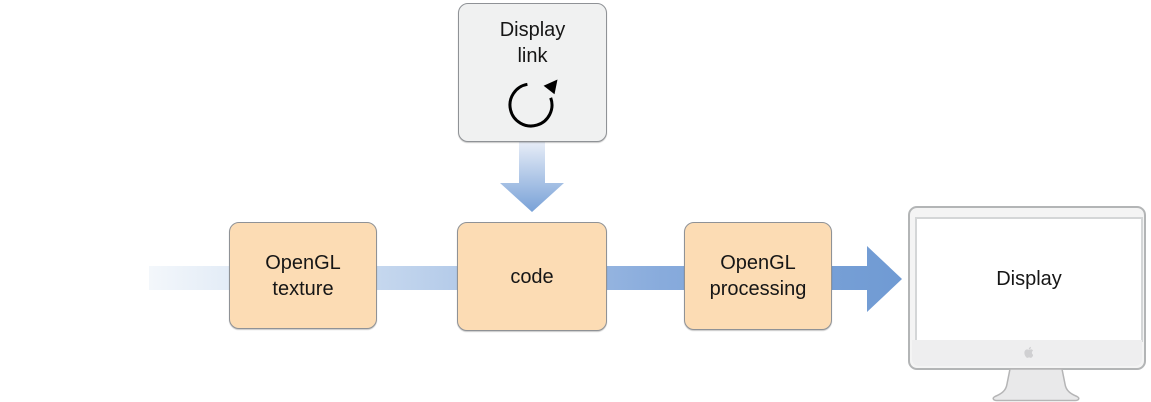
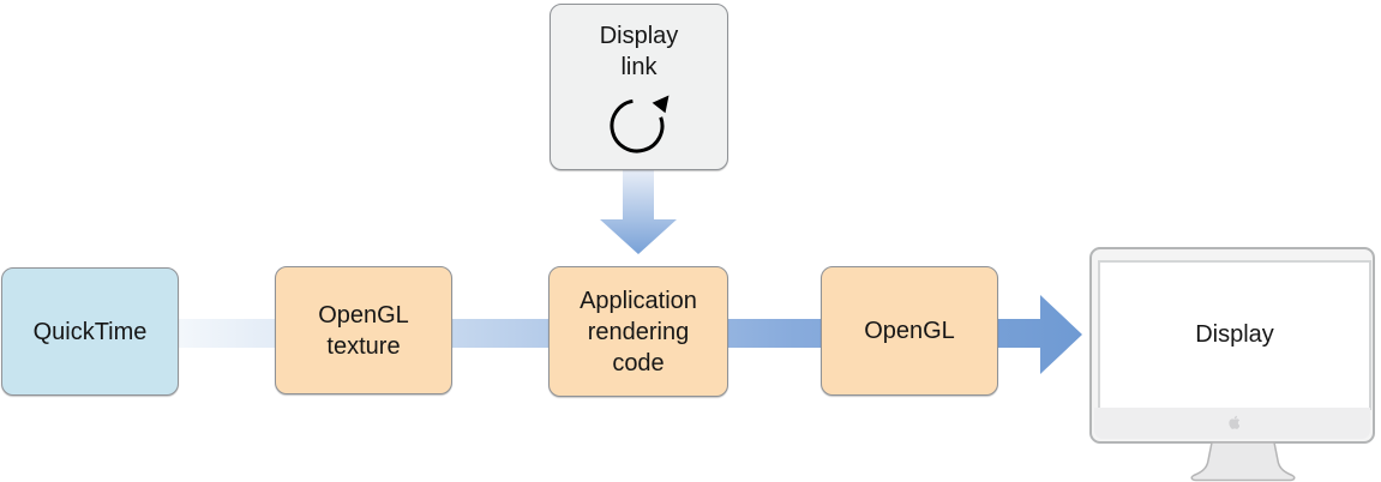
  Display
  link
+ QuickTime
  OpenGL
  texture
+ Application
+ rendering
  code
  OpenGL
- processing
  Display
